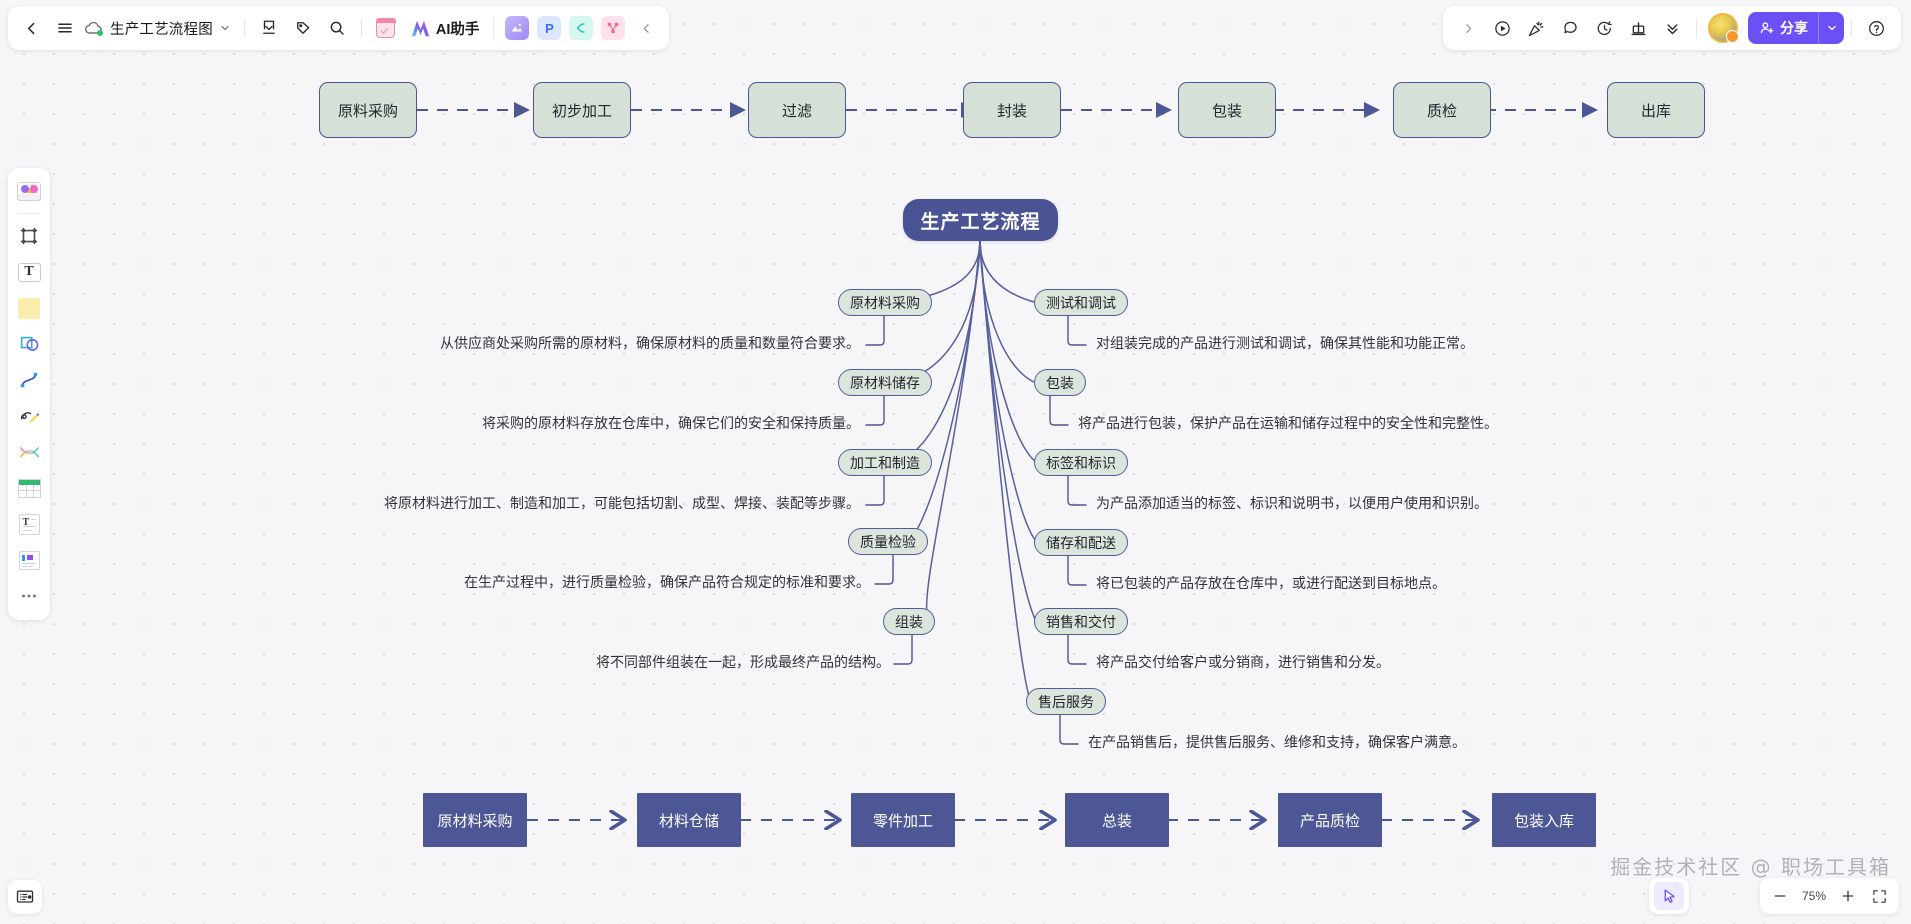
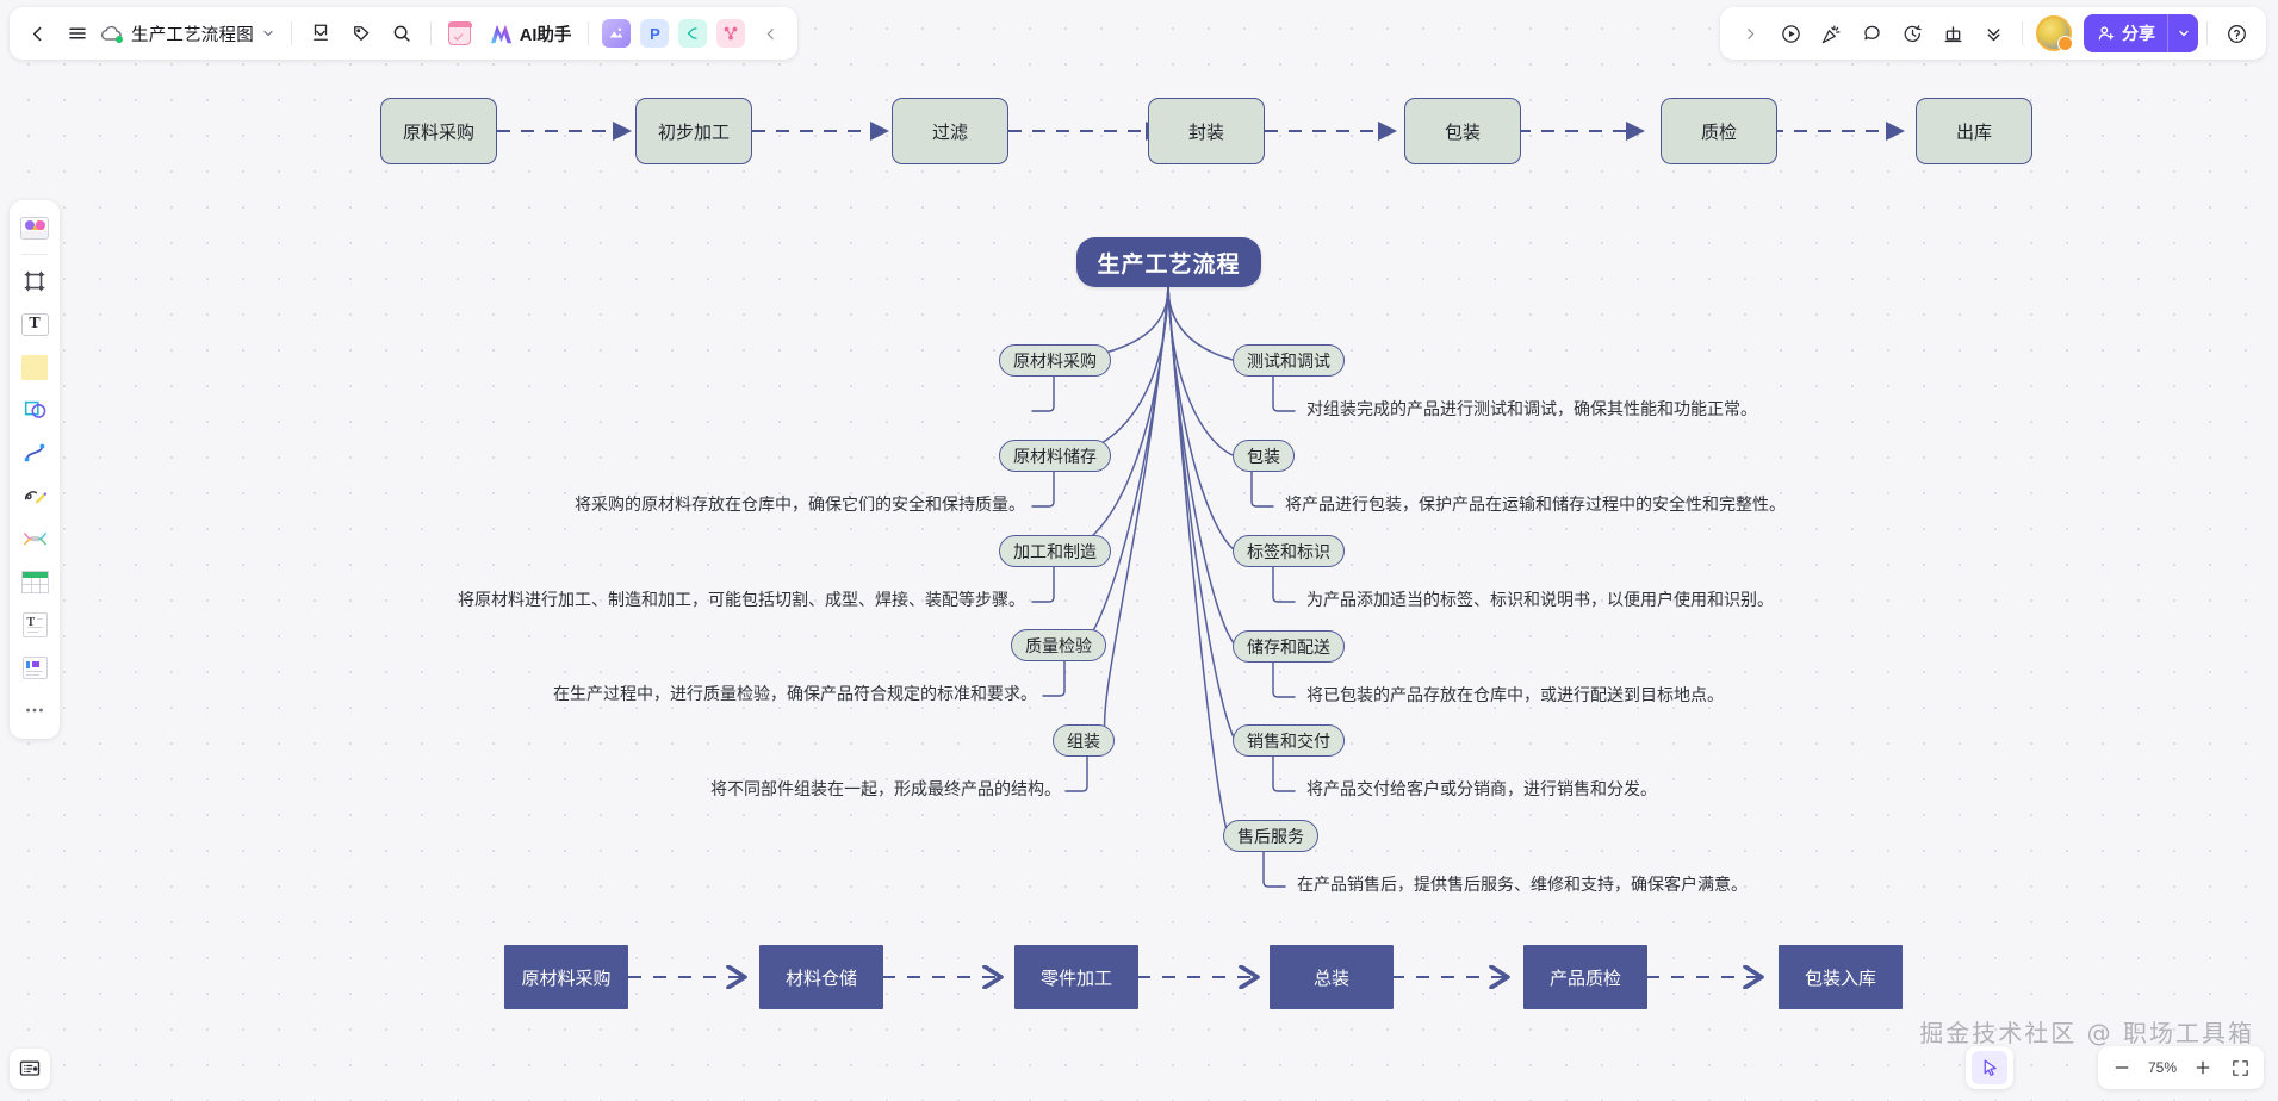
  原料采购
  初步加工
  过滤
  封装
  包装
  质检
  出库
  生产工艺流程
  原材料采购
  原材料储存
  加工和制造
  质量检验
  组装
- 从供应商处采购所需的原材料，确保原材料的质量和数量符合要求。
  将采购的原材料存放在仓库中，确保它们的安全和保持质量。
  将原材料进行加工、制造和加工，可能包括切割、成型、焊接、装配等步骤。
  在生产过程中，进行质量检验，确保产品符合规定的标准和要求。
  将不同部件组装在一起，形成最终产品的结构。
  测试和调试
  包装
  标签和标识
  储存和配送
  销售和交付
  售后服务
  对组装完成的产品进行测试和调试，确保其性能和功能正常。
  将产品进行包装，保护产品在运输和储存过程中的安全性和完整性。
  为产品添加适当的标签、标识和说明书，以便用户使用和识别。
  将已包装的产品存放在仓库中，或进行配送到目标地点。
  将产品交付给客户或分销商，进行销售和分发。
  在产品销售后，提供售后服务、维修和支持，确保客户满意。
  原材料采购
  材料仓储
  零件加工
  总装
  产品质检
  包装入库
  生产工艺流程图
  AI助手
  P
  分享
  T
  T
  掘金技术社区 @ 职场工具箱
  75%
